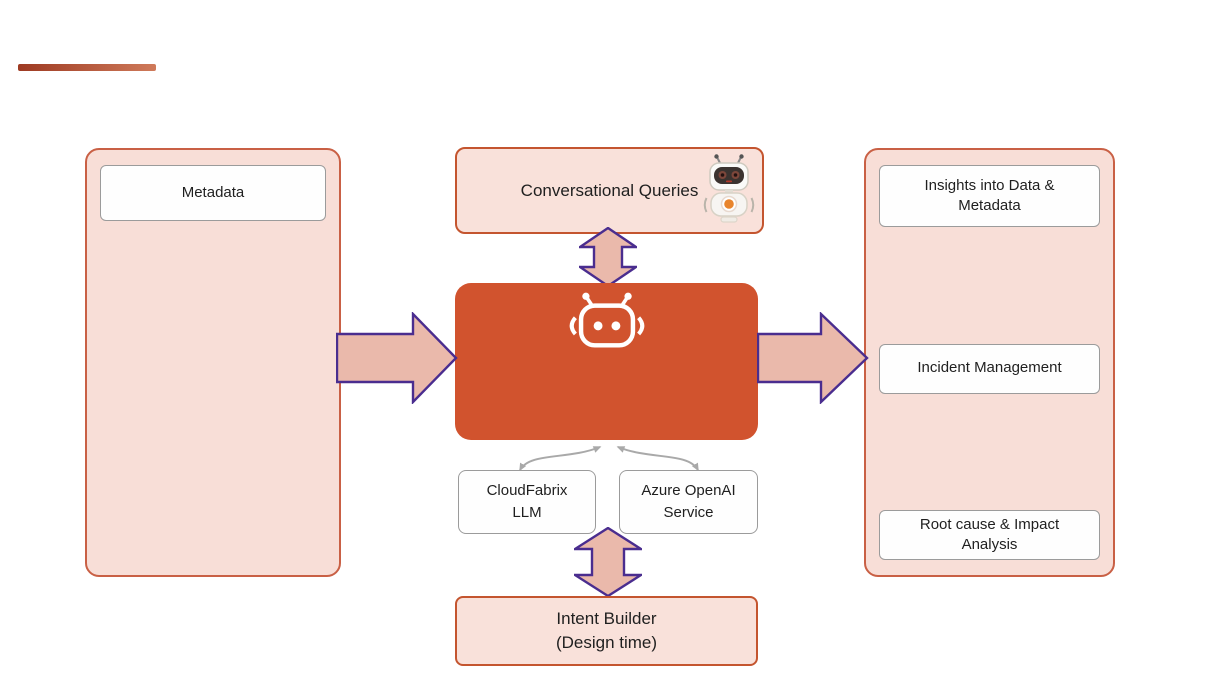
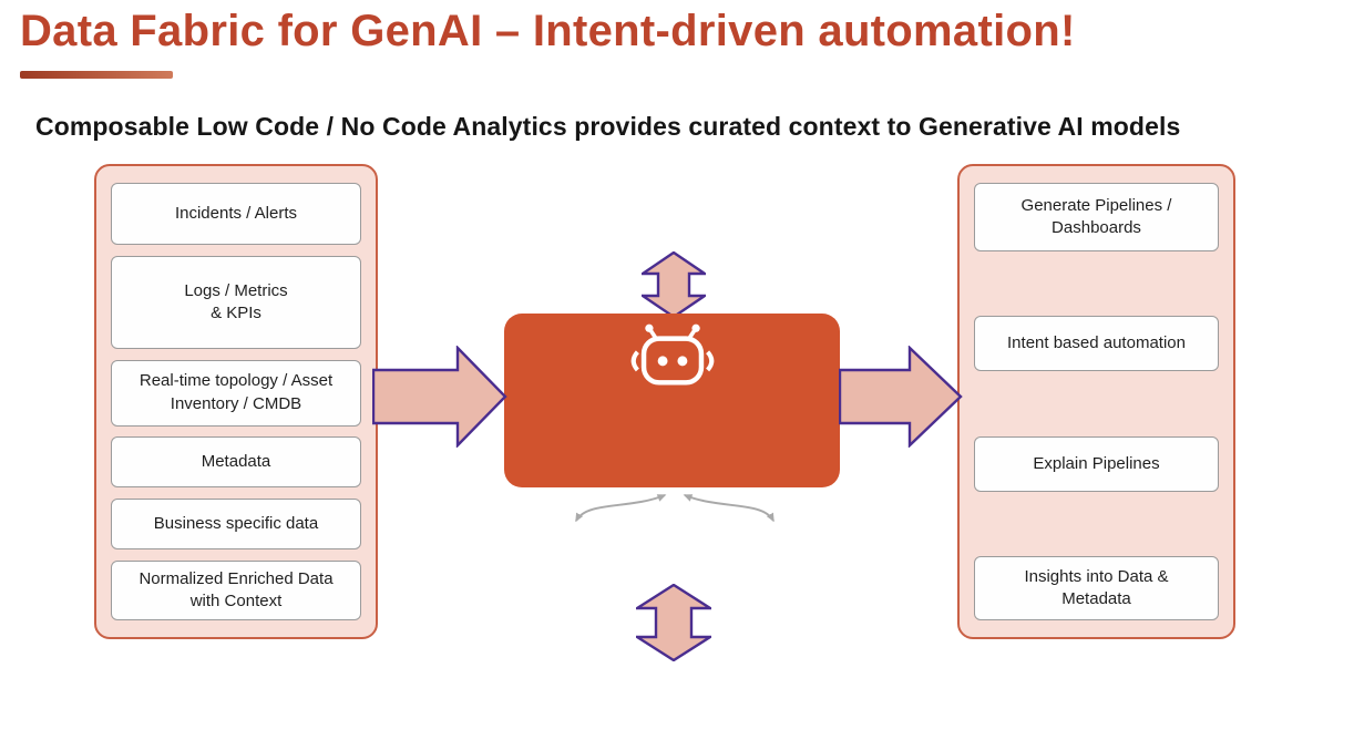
+ Data Fabric for GenAI – Intent-driven automation!
+ Composable Low Code / No Code Analytics provides curated context to Generative AI models
+ Incidents / Alerts
+ Logs / Metrics
+ & KPIs
+ Real-time topology / Asset
+ Inventory / CMDB
  Metadata
+ Business specific data
+ Normalized Enriched Data
+ with Context
+ Generate Pipelines /
+ Dashboards
+ Intent based automation
+ Explain Pipelines
  Insights into Data &
  Metadata
- Incident Management
- Root cause & Impact
- Analysis
- Conversational Queries
- CloudFabrix
- LLM
- Azure OpenAI
- Service
- Intent Builder
- (Design time)
